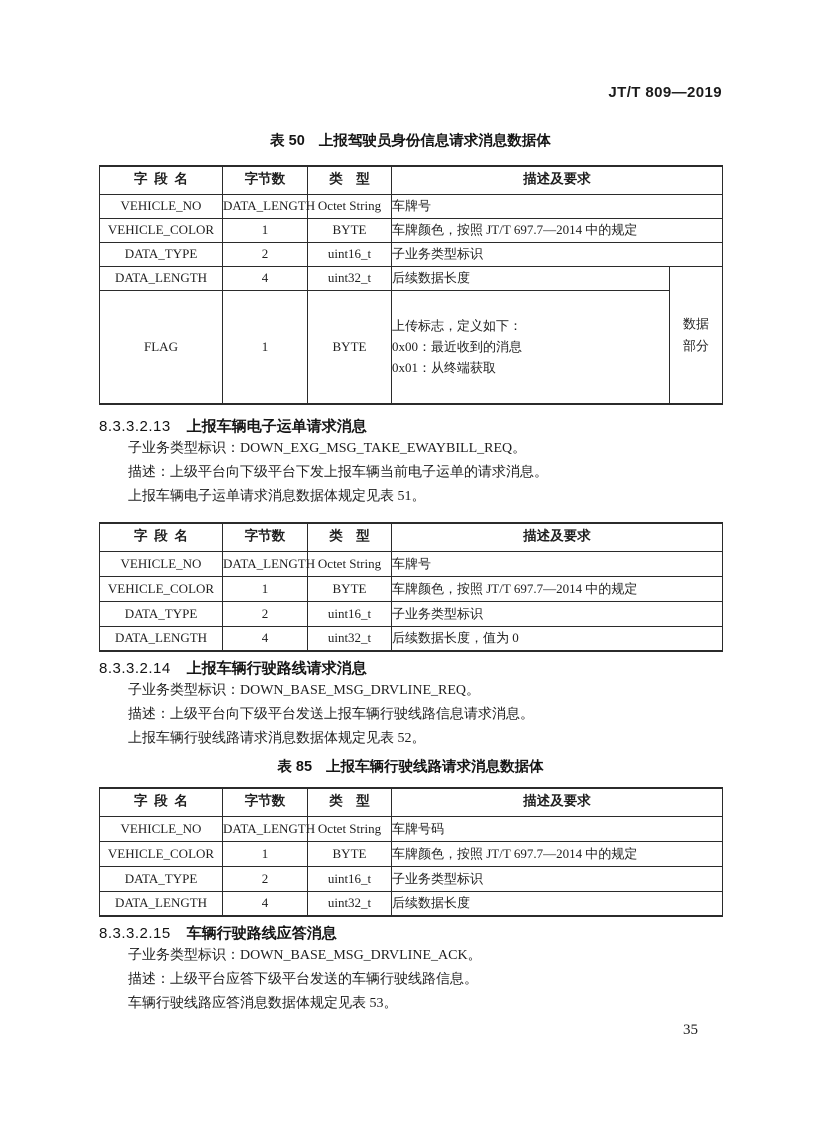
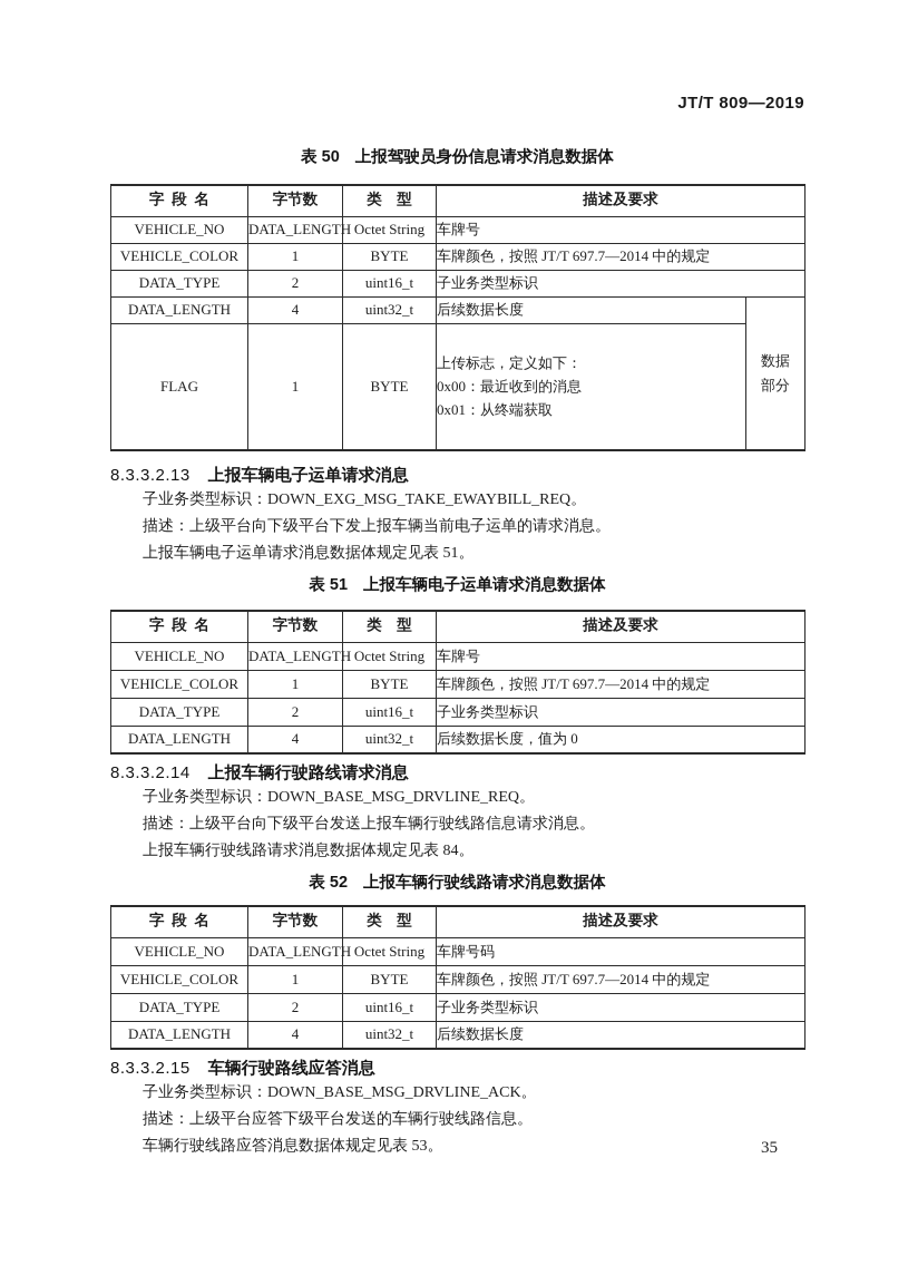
  JT/T 809—2019
  表 50 上报驾驶员身份信息请求消息数据体
  字 段 名	字节数	类 型	描述及要求
  VEHICLE_NO	DATA_LENGTH	Octet String	车牌号
  VEHICLE_COLOR	1	BYTE	车牌颜色，按照 JT/T 697.7—2014 中的规定
  DATA_TYPE	2	uint16_t	子业务类型标识
  DATA_LENGTH	4	uint32_t	后续数据长度	数据 部分
  FLAG	1	BYTE	上传标志，定义如下： 0x00：最近收到的消息 0x01：从终端获取
  8.3.3.2.13 上报车辆电子运单请求消息
  子业务类型标识：DOWN_EXG_MSG_TAKE_EWAYBILL_REQ。
  描述：上级平台向下级平台下发上报车辆当前电子运单的请求消息。
  上报车辆电子运单请求消息数据体规定见表 51。
+ 表 51 上报车辆电子运单请求消息数据体
  字 段 名	字节数	类 型	描述及要求
  VEHICLE_NO	DATA_LENGTH	Octet String	车牌号
  VEHICLE_COLOR	1	BYTE	车牌颜色，按照 JT/T 697.7—2014 中的规定
  DATA_TYPE	2	uint16_t	子业务类型标识
  DATA_LENGTH	4	uint32_t	后续数据长度，值为 0
  8.3.3.2.14 上报车辆行驶路线请求消息
  子业务类型标识：DOWN_BASE_MSG_DRVLINE_REQ。
  描述：上级平台向下级平台发送上报车辆行驶线路信息请求消息。
- 上报车辆行驶线路请求消息数据体规定见表 52。
+ 上报车辆行驶线路请求消息数据体规定见表 84。
- 表 85 上报车辆行驶线路请求消息数据体
+ 表 52 上报车辆行驶线路请求消息数据体
  字 段 名	字节数	类 型	描述及要求
  VEHICLE_NO	DATA_LENGTH	Octet String	车牌号码
  VEHICLE_COLOR	1	BYTE	车牌颜色，按照 JT/T 697.7—2014 中的规定
  DATA_TYPE	2	uint16_t	子业务类型标识
  DATA_LENGTH	4	uint32_t	后续数据长度
  8.3.3.2.15 车辆行驶路线应答消息
  子业务类型标识：DOWN_BASE_MSG_DRVLINE_ACK。
  描述：上级平台应答下级平台发送的车辆行驶线路信息。
  车辆行驶线路应答消息数据体规定见表 53。
  35
